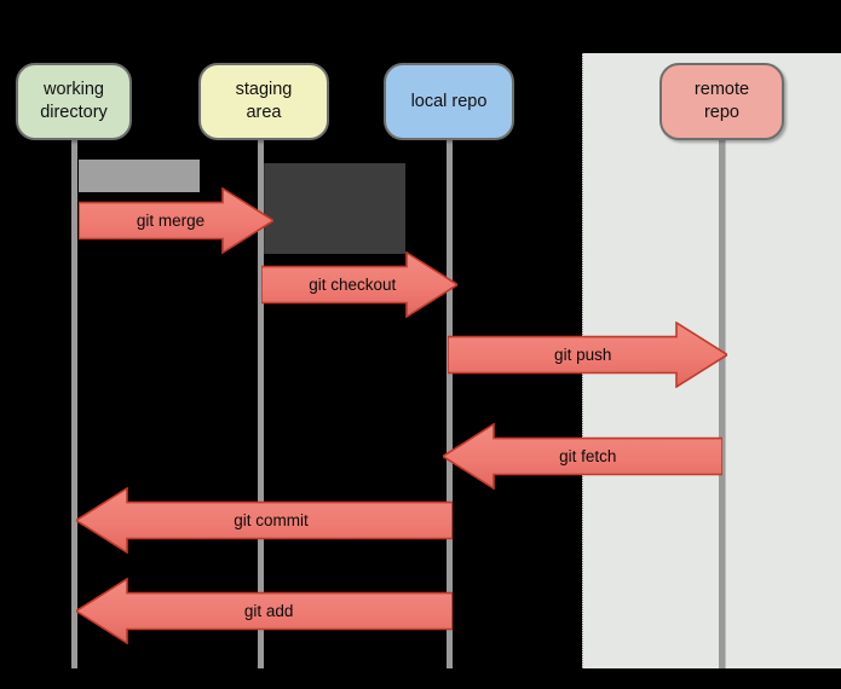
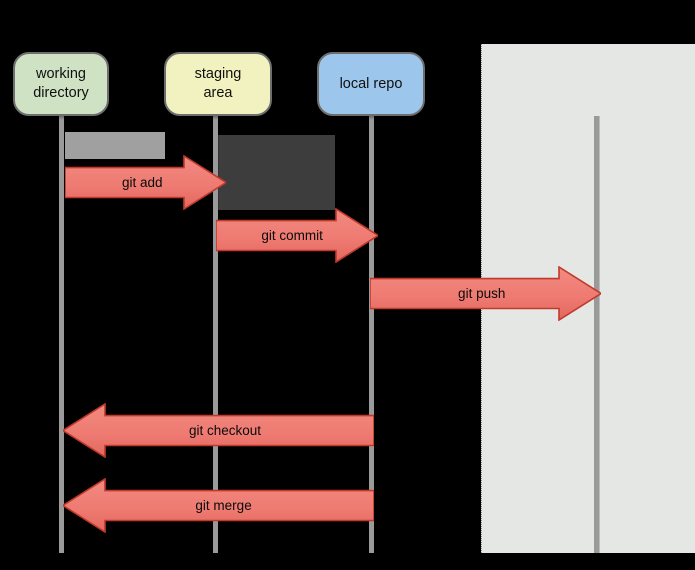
- git merge
+ git add
- git checkout
+ git commit
  git push
- git fetch
- git commit
+ git checkout
- git add
+ git merge
  working
  directory
  staging
  area
  local repo
- remote
- repo
